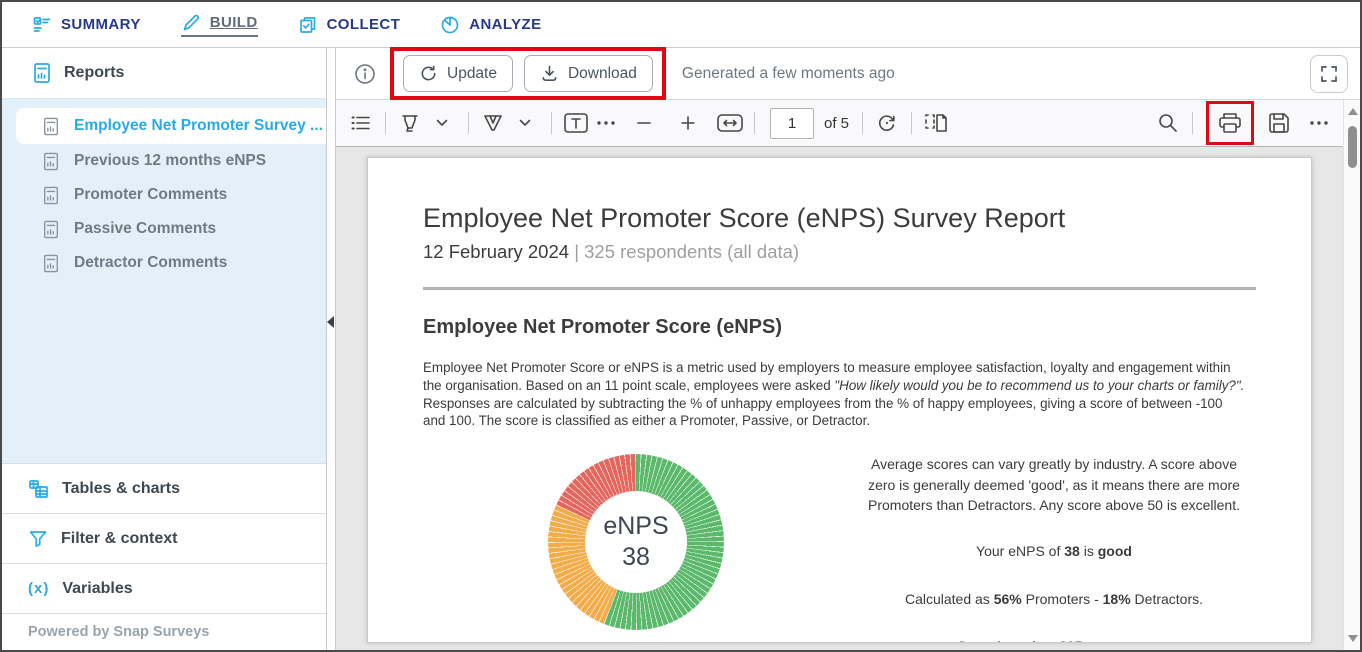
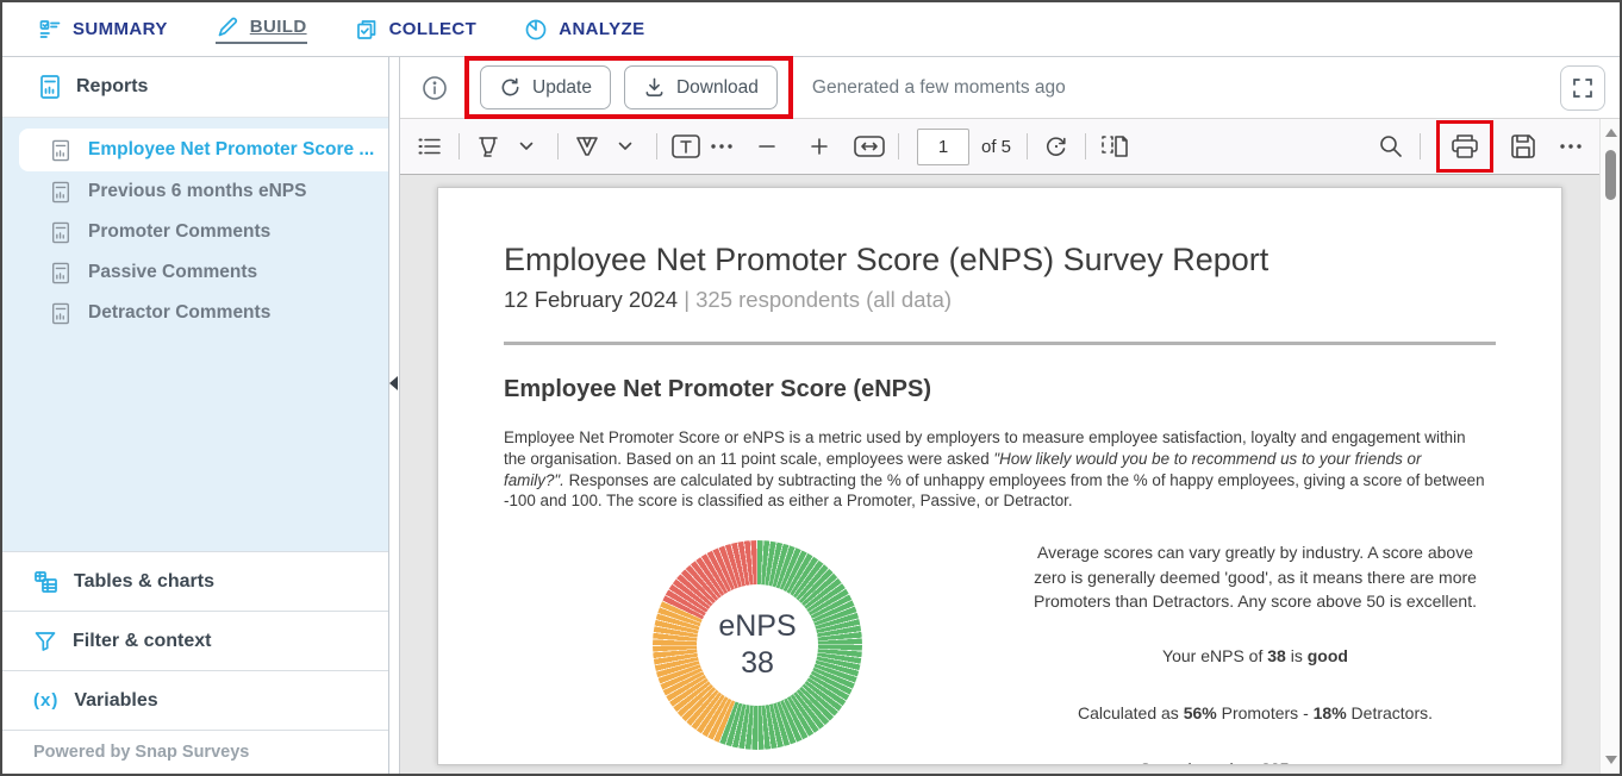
  SUMMARY
  BUILD
  COLLECT
  ANALYZE
  Reports
- Employee Net Promoter Survey ...
+ Employee Net Promoter Score ...
- Previous 12 months eNPS
+ Previous 6 months eNPS
  Promoter Comments
  Passive Comments
  Detractor Comments
  Tables & charts
  Filter & context
  (x)
  Variables
  Powered by Snap Surveys
  Update
  Download
  Generated a few moments ago
  1
  of 5
  Employee Net Promoter Score (eNPS) Survey Report
  12 February 2024 | 325 respondents (all data)
  Employee Net Promoter Score (eNPS)
- Employee Net Promoter Score or eNPS is a metric used by employers to measure employee satisfaction, loyalty and engagement within the organisation. Based on an 11 point scale, employees were asked "How likely would you be to recommend us to your charts or family?". Responses are calculated by subtracting the % of unhappy employees from the % of happy employees, giving a score of between -100 and 100. The score is classified as either a Promoter, Passive, or Detractor.
+ Employee Net Promoter Score or eNPS is a metric used by employers to measure employee satisfaction, loyalty and engagement within the organisation. Based on an 11 point scale, employees were asked "How likely would you be to recommend us to your friends or family?". Responses are calculated by subtracting the % of unhappy employees from the % of happy employees, giving a score of between -100 and 100. The score is classified as either a Promoter, Passive, or Detractor.
  eNPS
  38
  Average scores can vary greatly by industry. A score above zero is generally deemed 'good', as it means there are more Promoters than Detractors. Any score above 50 is excellent.
  Your eNPS of 38 is good
  Calculated as 56% Promoters - 18% Detractors.
